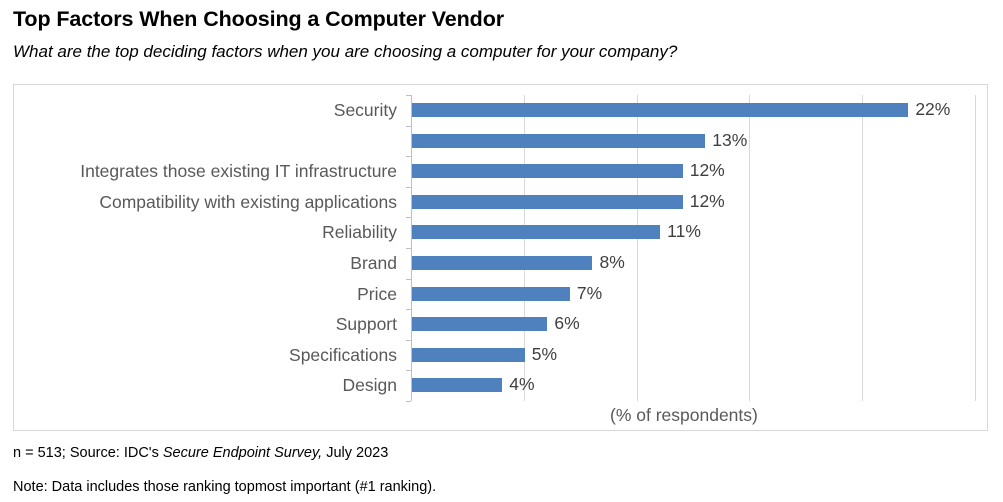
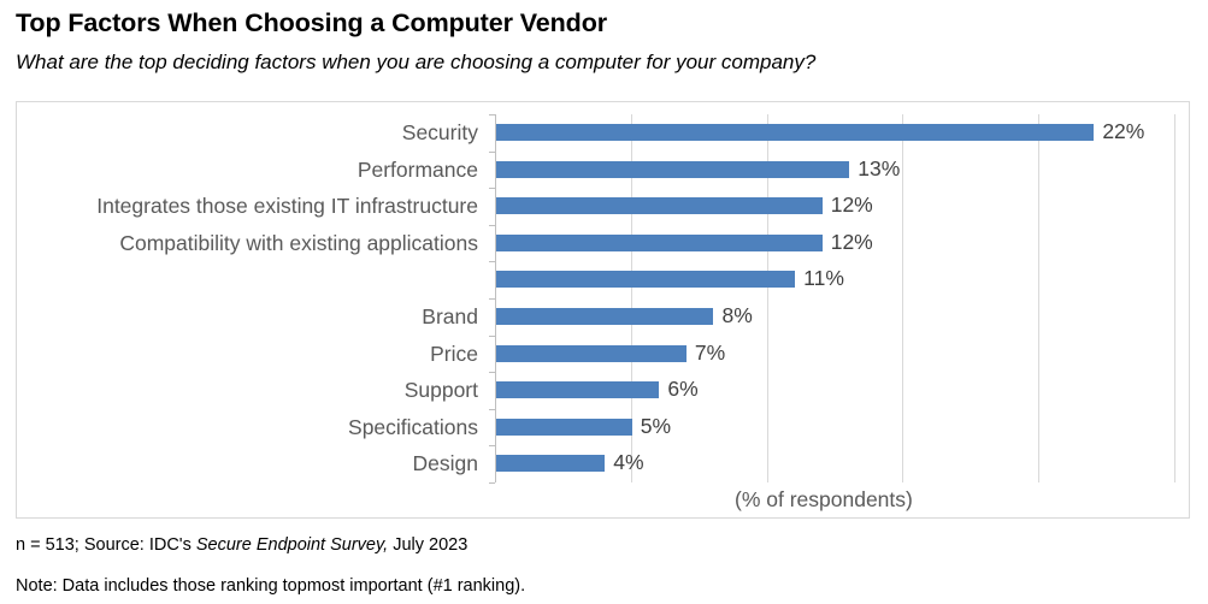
  Top Factors When Choosing a Computer Vendor
  What are the top deciding factors when you are choosing a computer for your company?
  Security
+ Performance
  Integrates those existing IT infrastructure
  Compatibility with existing applications
- Reliability
  Brand
  Price
  Support
  Specifications
  Design
  22%
  13%
  12%
  12%
  11%
  8%
  7%
  6%
  5%
  4%
  (% of respondents)
  n = 513; Source: IDC's Secure Endpoint Survey, July 2023
  Note: Data includes those ranking topmost important (#1 ranking).
